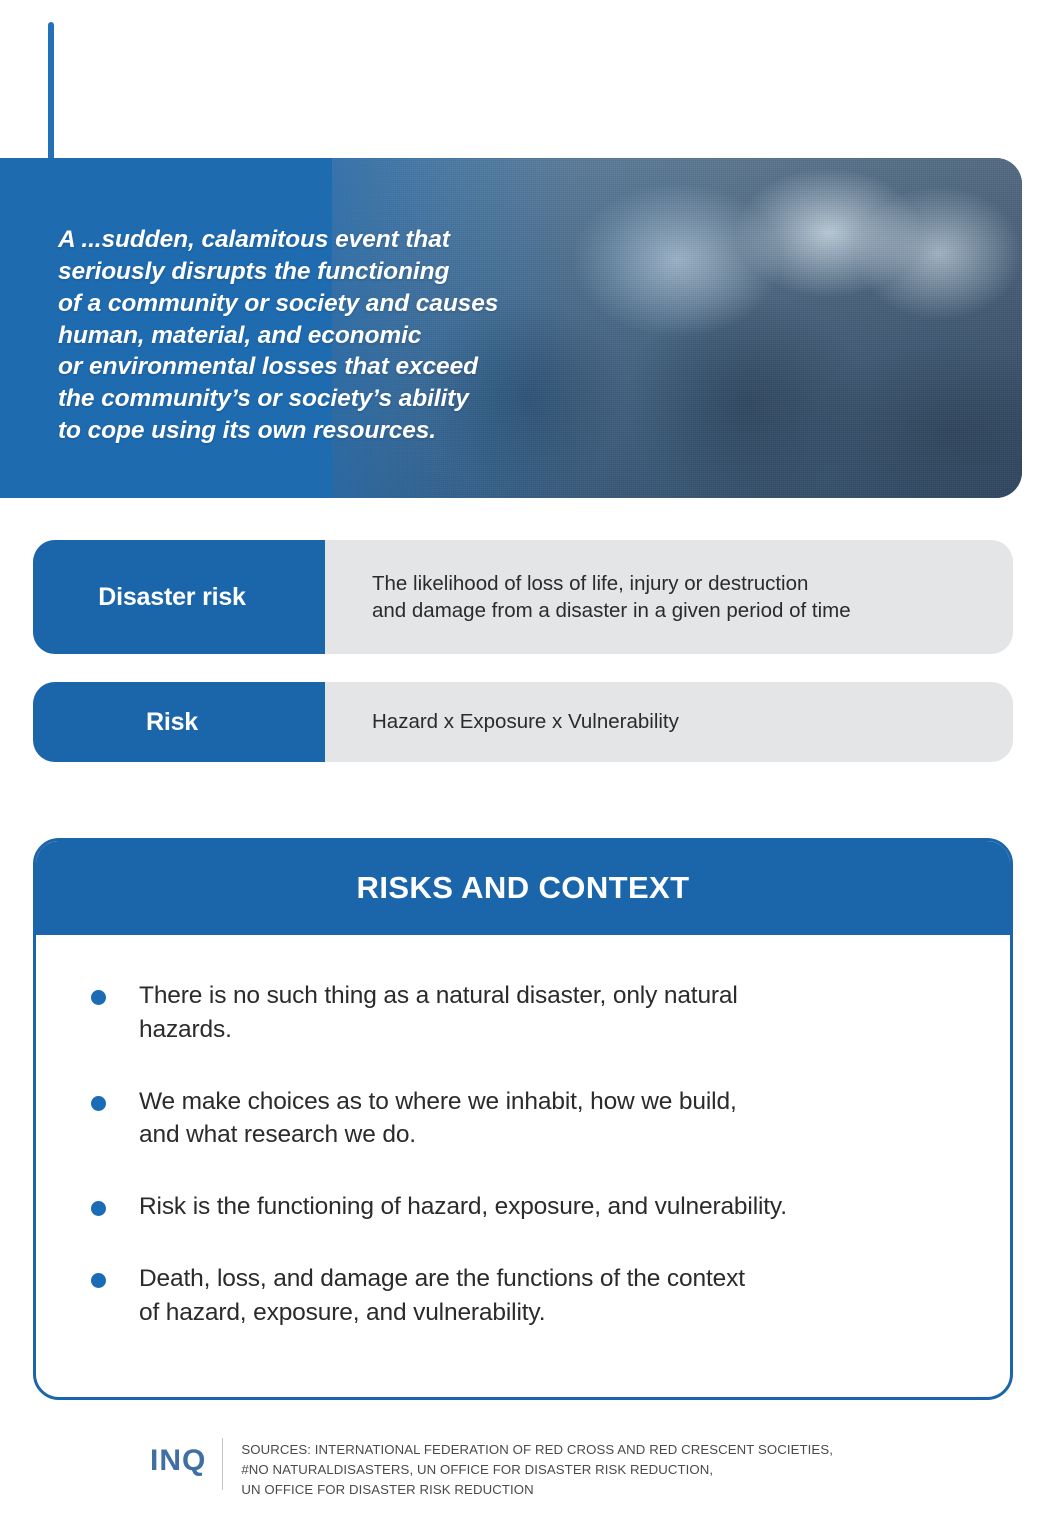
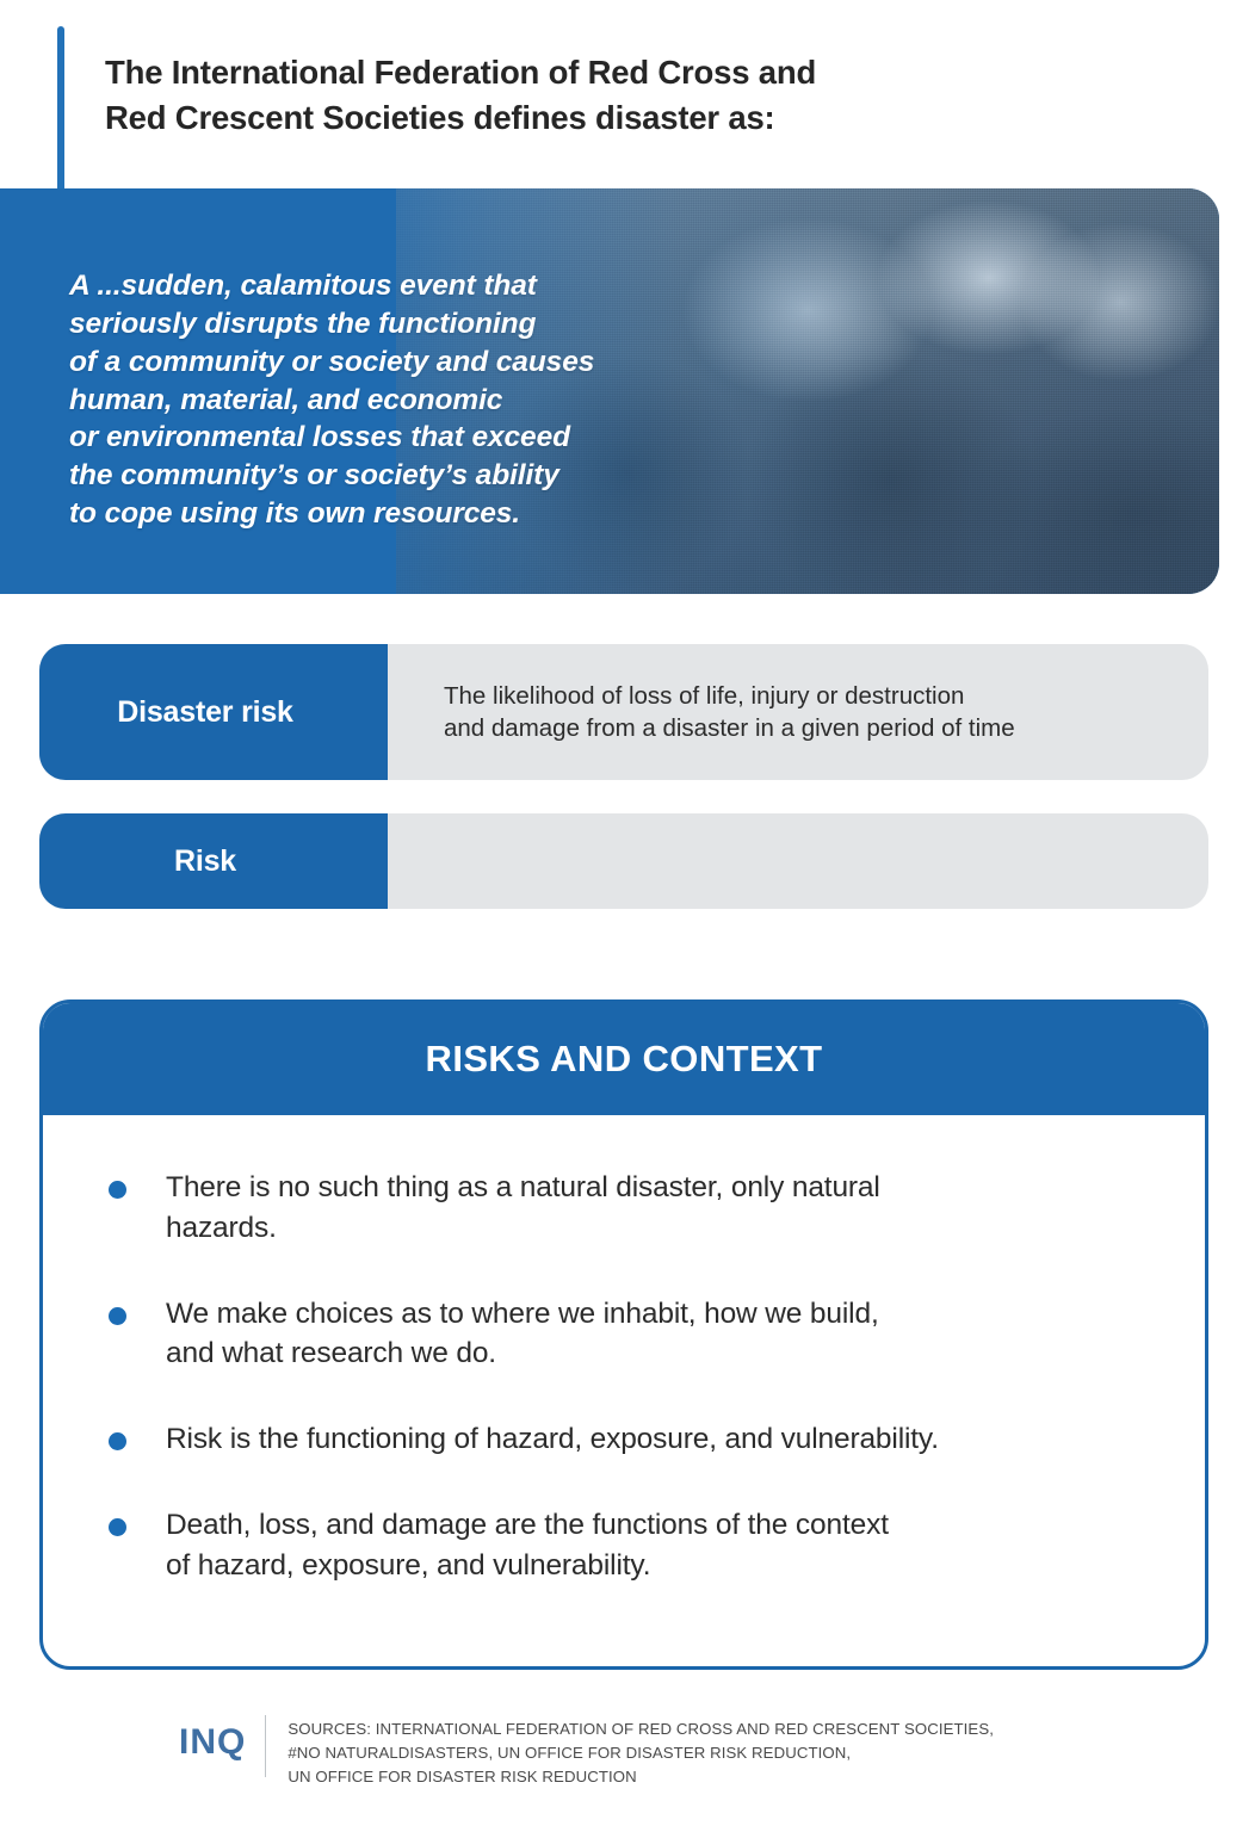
+ The International Federation of Red Cross and
+ Red Crescent Societies defines disaster as:
  A ...sudden, calamitous event that
  seriously disrupts the functioning
  of a community or society and causes
  human, material, and economic
  or environmental losses that exceed
  the community’s or society’s ability
  to cope using its own resources.
  Disaster risk
  The likelihood of loss of life, injury or destruction
  and damage from a disaster in a given period of time
  Risk
- Hazard x Exposure x Vulnerability
  RISKS AND CONTEXT
  There is no such thing as a natural disaster, only natural
  hazards.
  We make choices as to where we inhabit, how we build,
  and what research we do.
  Risk is the functioning of hazard, exposure, and vulnerability.
  Death, loss, and damage are the functions of the context
  of hazard, exposure, and vulnerability.
  INQ
  SOURCES: INTERNATIONAL FEDERATION OF RED CROSS AND RED CRESCENT SOCIETIES,
  #NO NATURALDISASTERS, UN OFFICE FOR DISASTER RISK REDUCTION,
  UN OFFICE FOR DISASTER RISK REDUCTION
